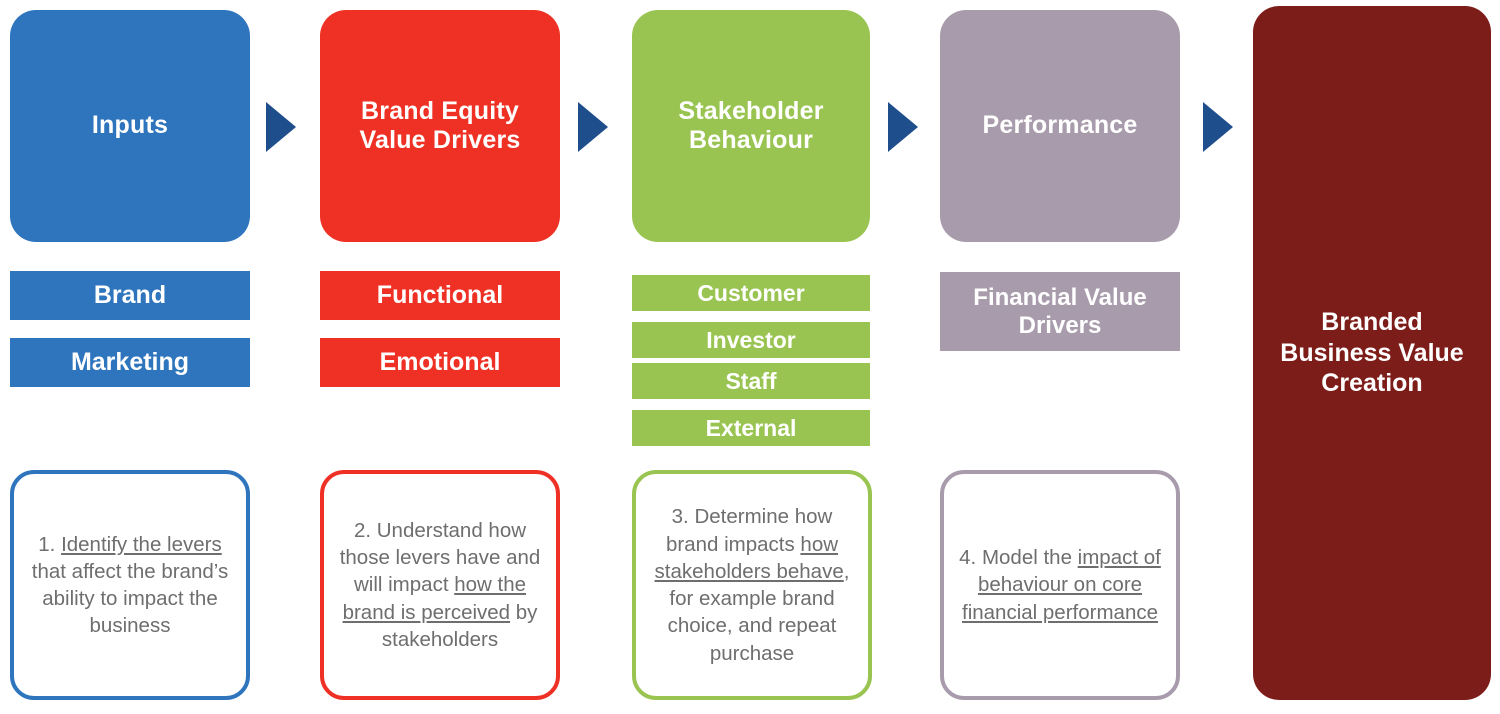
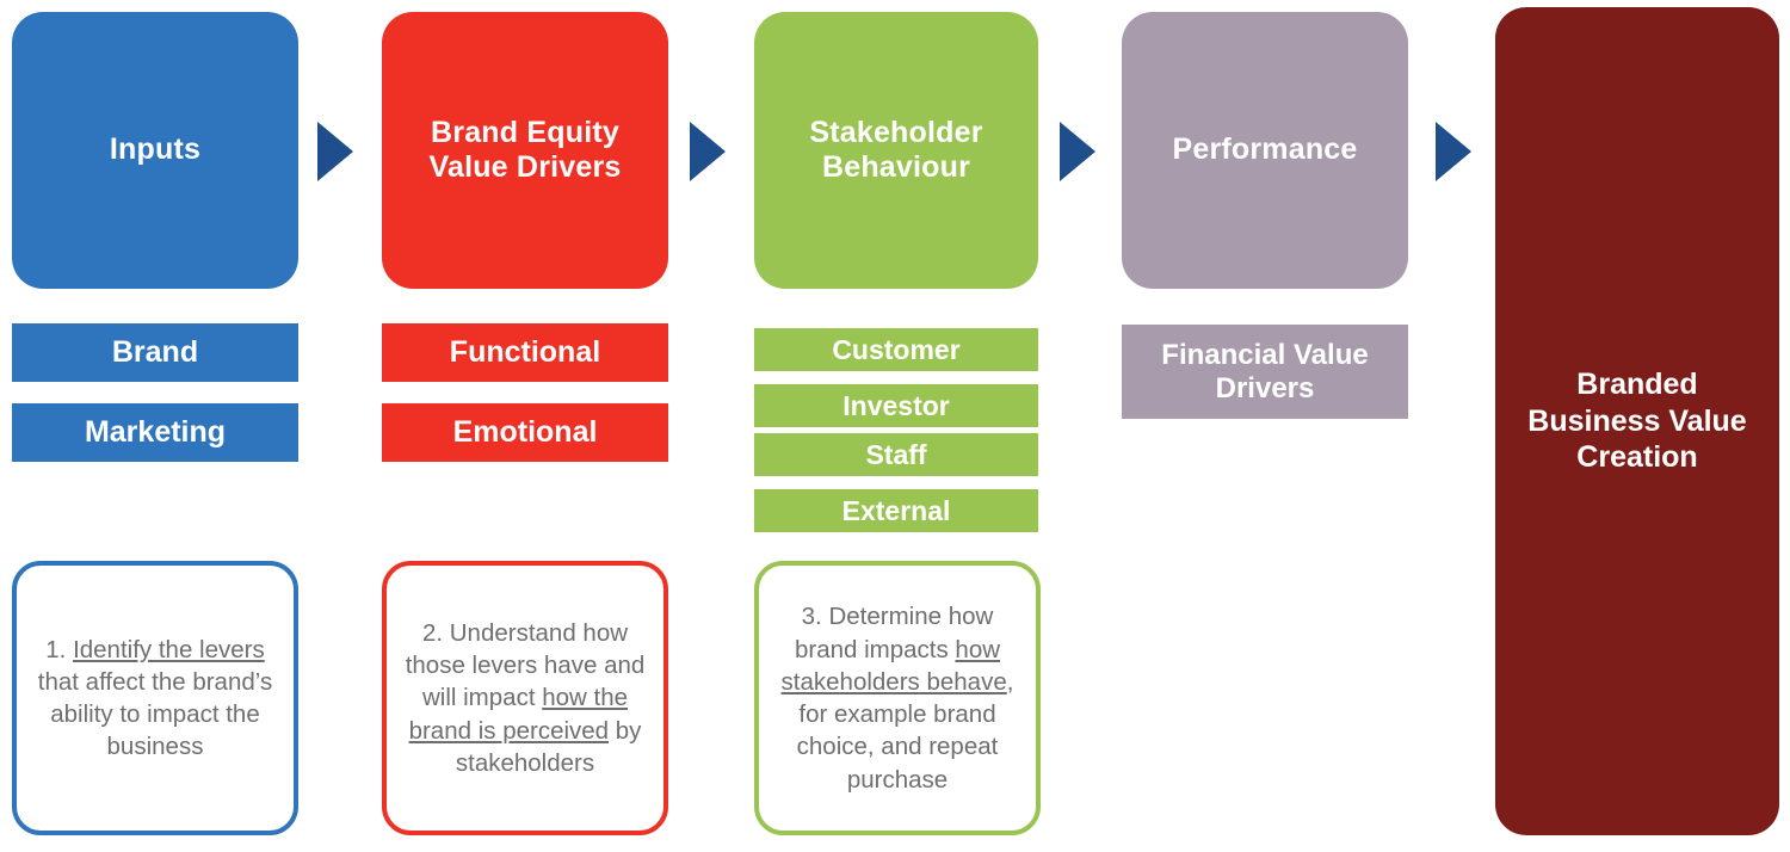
  Inputs
  Brand Equity Value Drivers
  Stakeholder Behaviour
  Performance
  Branded Business Value Creation
  Brand
  Marketing
  Functional
  Emotional
  Customer
  Investor
  Staff
  External
  Financial Value Drivers
  1. Identify the levers that affect the brand’s ability to impact the business
  2. Understand how those levers have and will impact how the brand is perceived by stakeholders
  3. Determine how brand impacts how stakeholders behave, for example brand choice, and repeat purchase
- 4. Model the impact of behaviour on core financial performance
